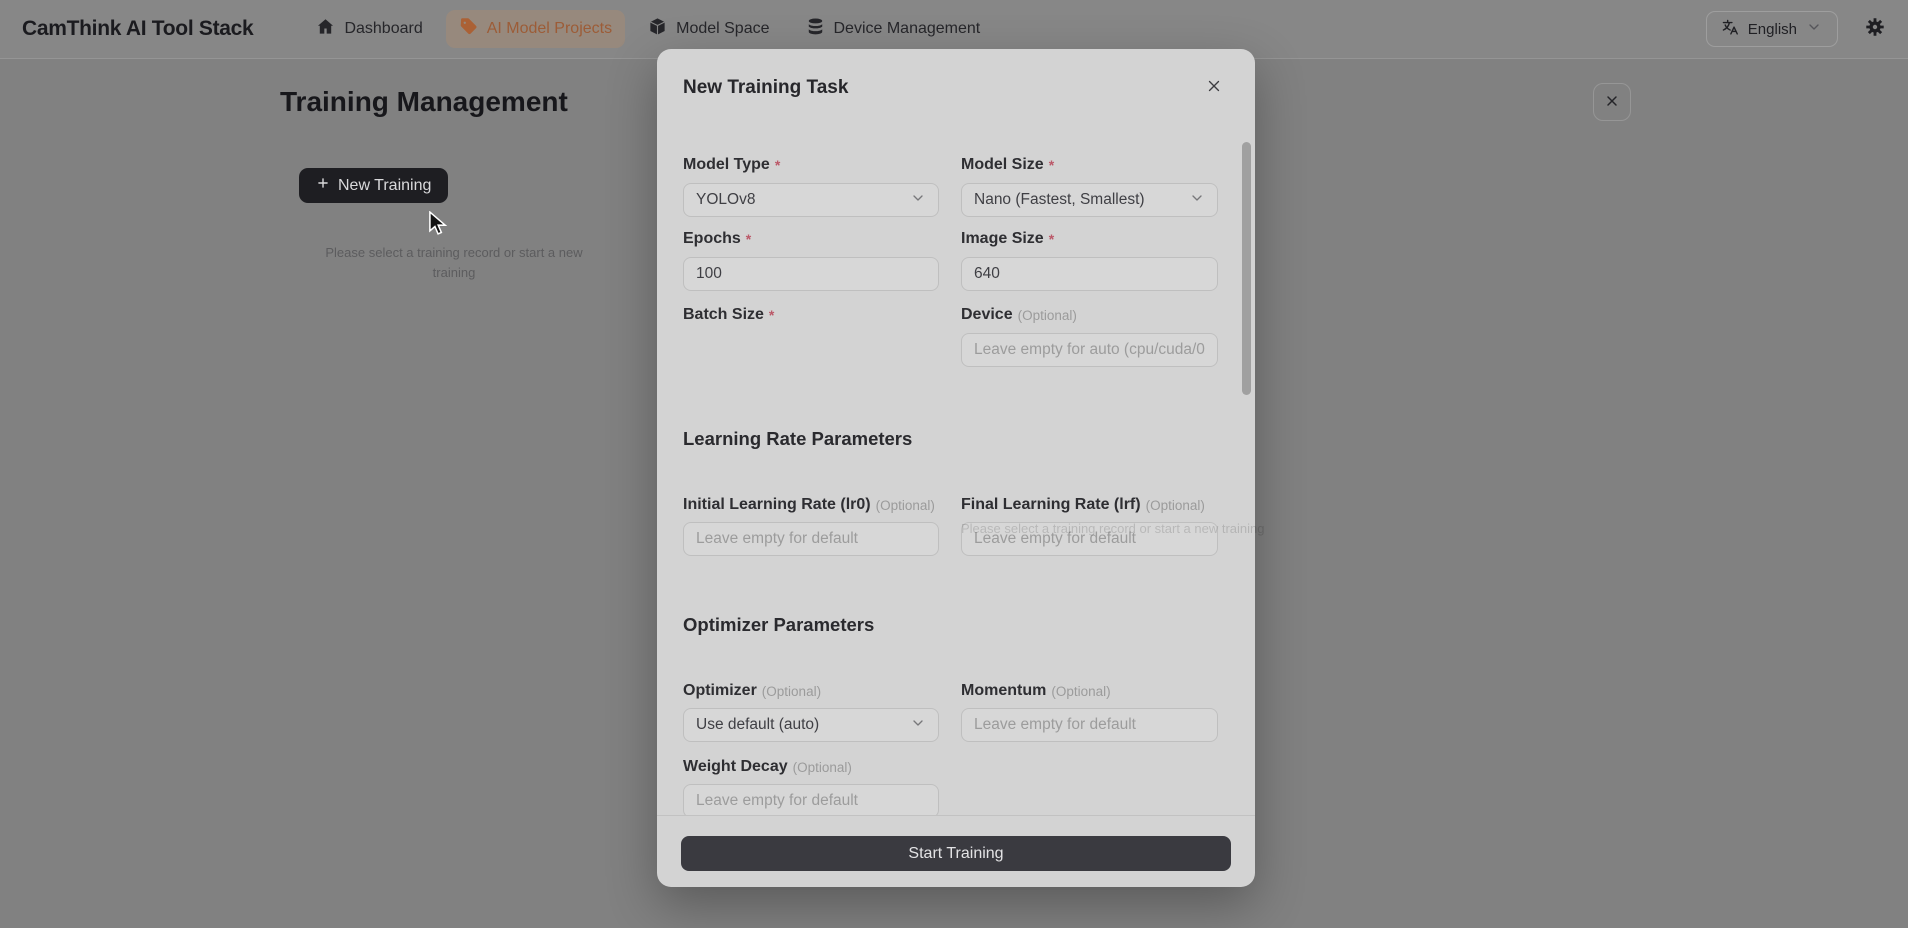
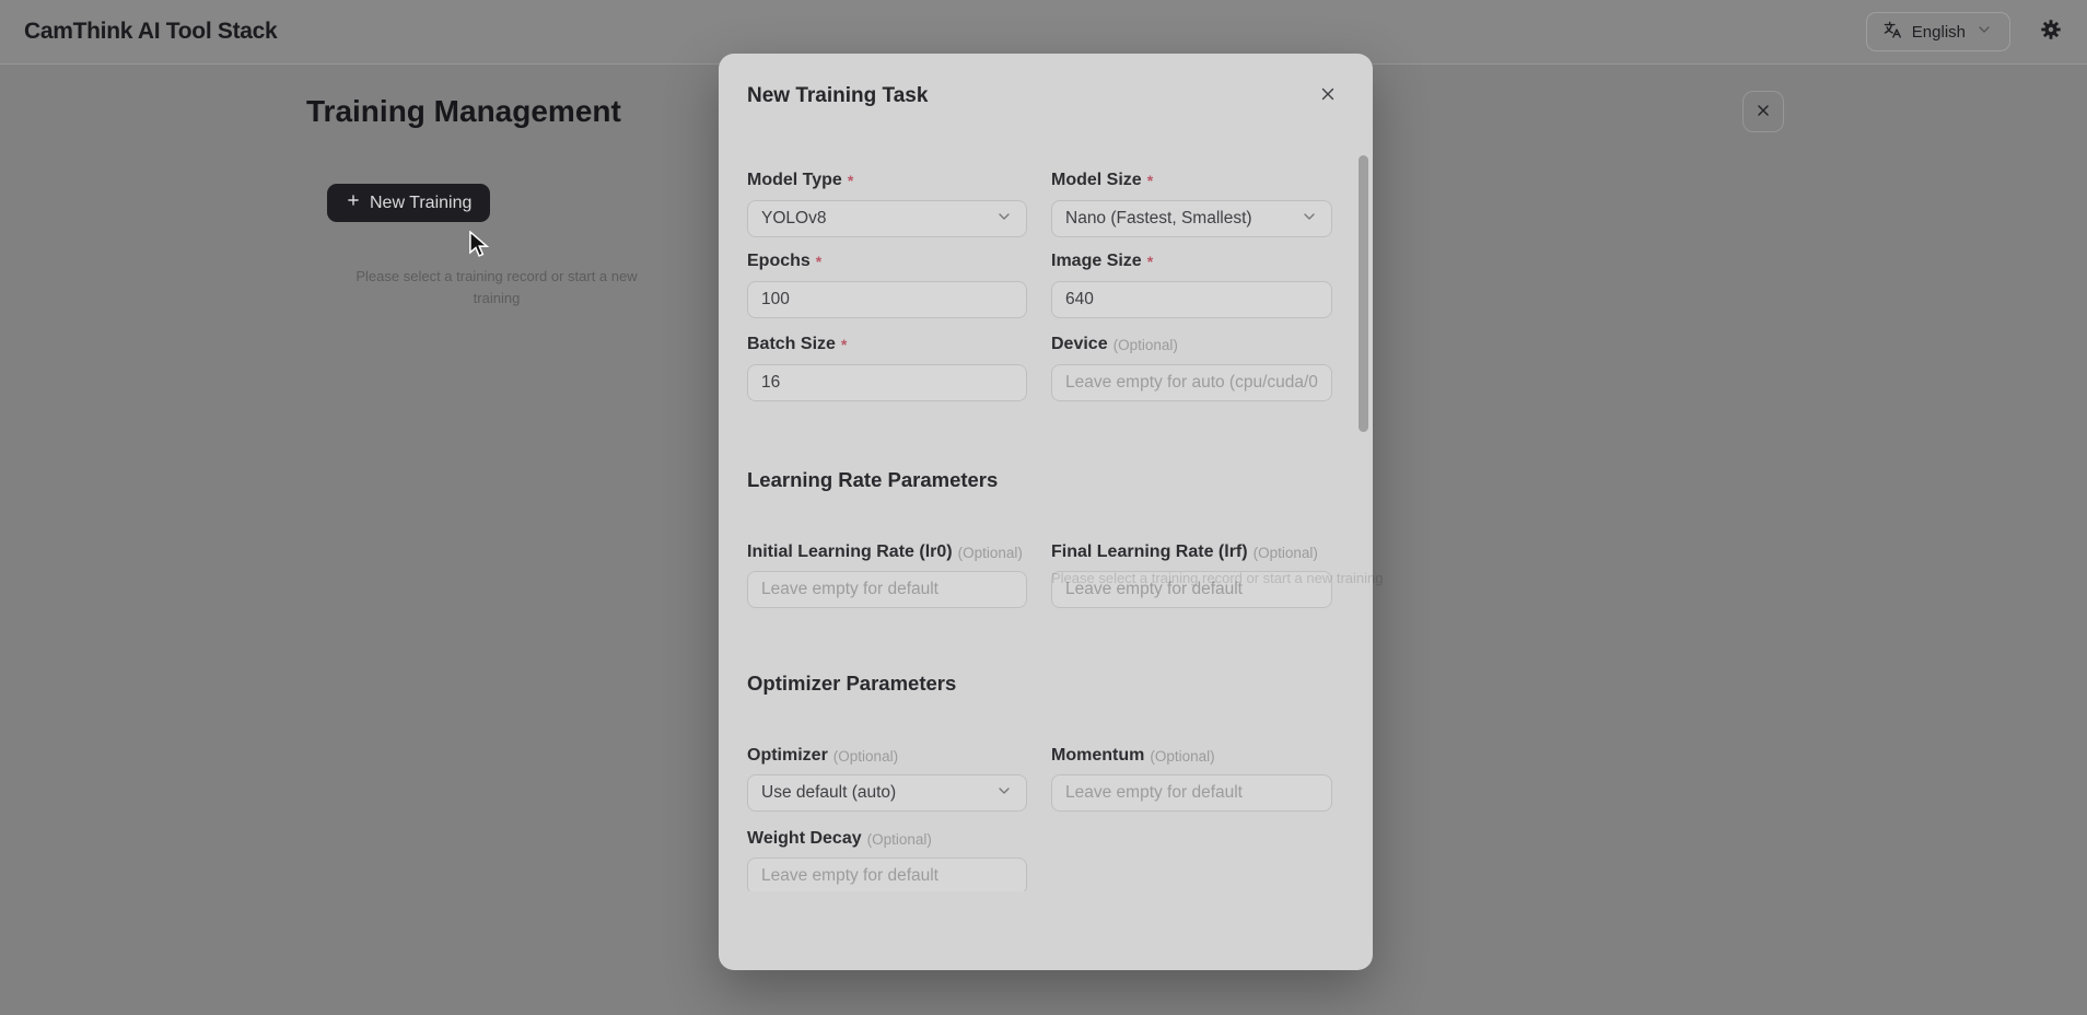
  CamThink AI Tool Stack
- Dashboard
- AI Model Projects
- Model Space
- Device Management
  English
  Training Management
  New Training
  Please select a training record or start a new training
  New Training Task
  Model Type
  *
  YOLOv8
  Model Size
  *
  Nano (Fastest, Smallest)
  Epochs
  *
  100
  Image Size
  *
  640
  Batch Size
  *
+ 16
  Device
  (Optional)
  Leave empty for auto (cpu/cuda/0
  Learning Rate Parameters
  Initial Learning Rate (lr0)
  (Optional)
  Leave empty for default
  Final Learning Rate (lrf)
  (Optional)
  Leave empty for default
  Optimizer Parameters
  Optimizer
  (Optional)
  Use default (auto)
  Momentum
  (Optional)
  Leave empty for default
  Weight Decay
  (Optional)
  Leave empty for default
- Start Training
  Please select a training record or start a new training
